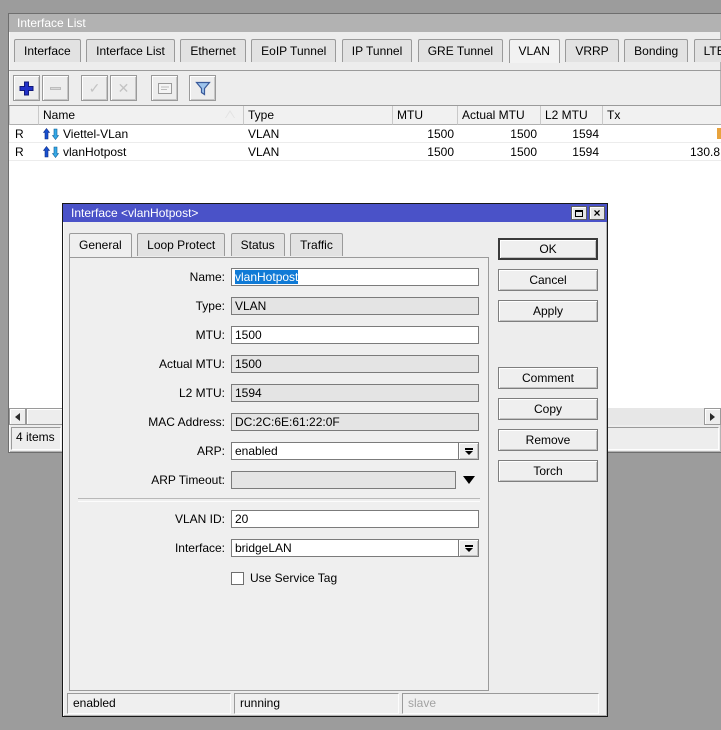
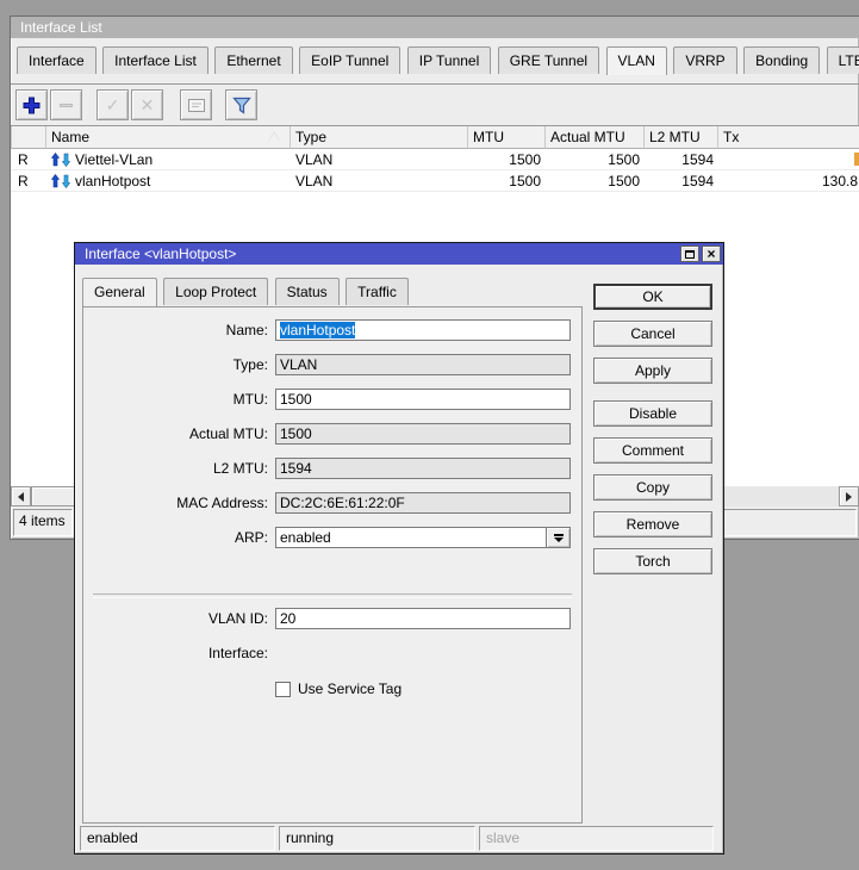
  Interface List
  Interface Interface List Ethernet EoIP Tunnel IP Tunnel GRE Tunnel VLAN VRRP Bonding LT
  ✓
  ✕
  Name
  Type
  MTU
  Actual MTU
  L2 MTU
  Tx
  R
  Viettel-VLan
  VLAN
  1500
  1500
  1594
  R
  vlanHotpost
  VLAN
  1500
  1500
  1594
  130.8
  4 items
  Interface <vlanHotpost>
  ×
  General Loop Protect Status Traffic
  Name:
  vlanHotpost
  Type:
  VLAN
  MTU:
  1500
  Actual MTU:
  1500
  L2 MTU:
  1594
  MAC Address:
  DC:2C:6E:61:22:0F
  ARP:
  enabled
- ARP Timeout:
  VLAN ID:
  20
  Interface:
- bridgeLAN
  Use Service Tag
  OK
  Cancel
  Apply
+ Disable
  Comment
  Copy
  Remove
  Torch
  enabled
  running
  slave
